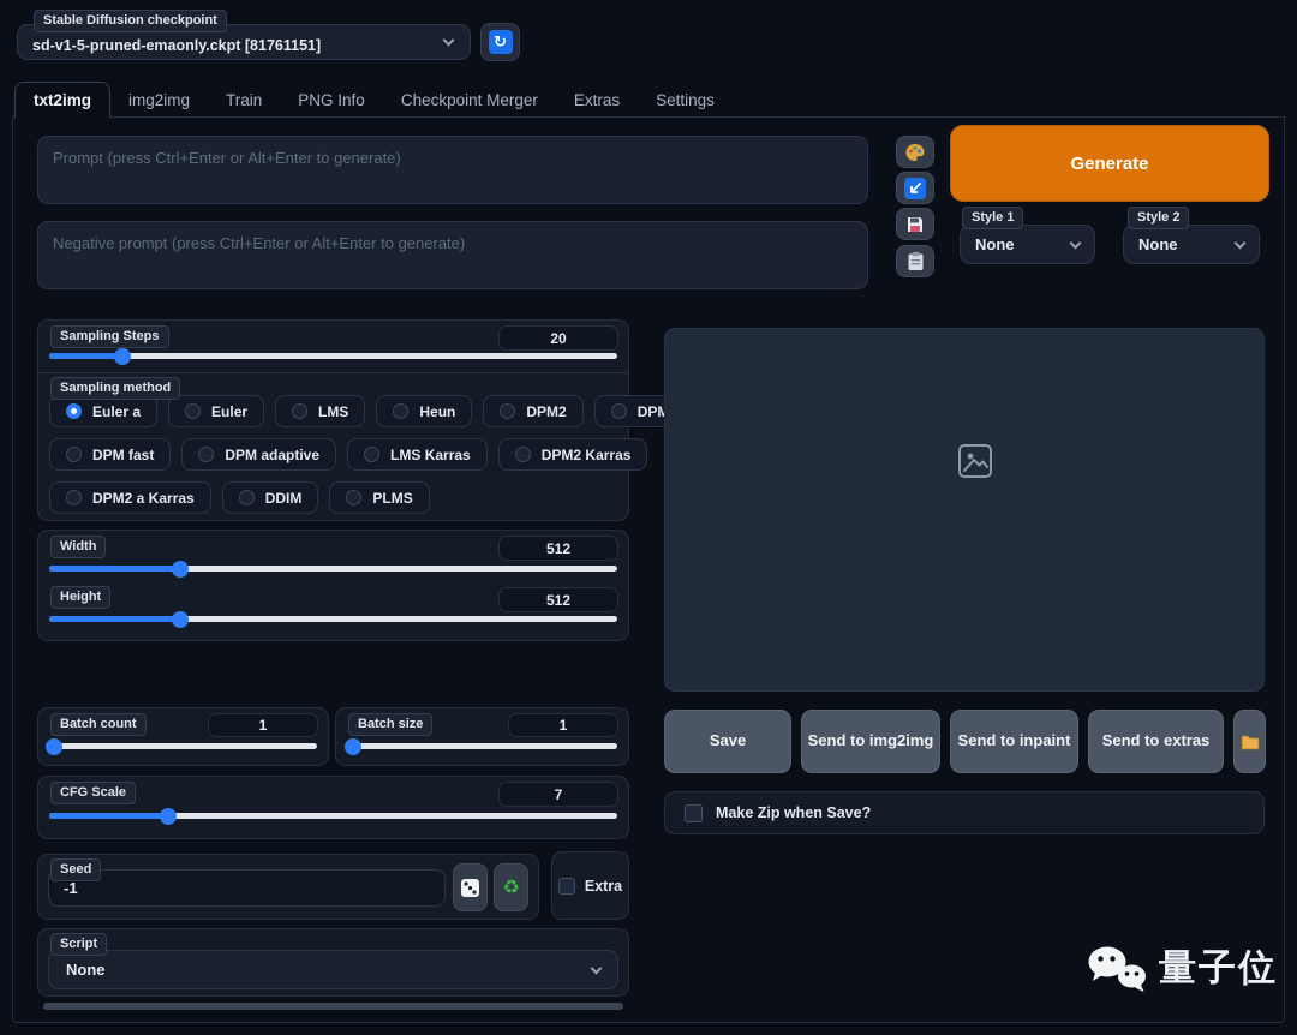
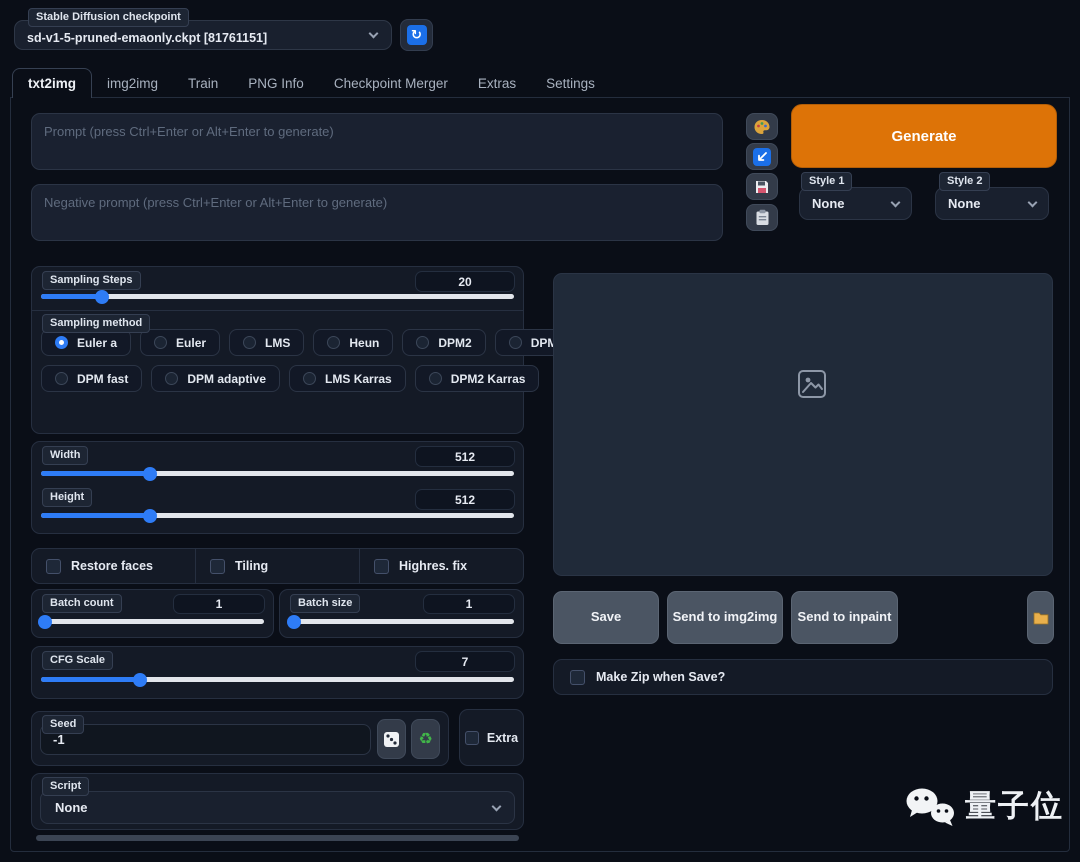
  Stable Diffusion checkpoint
  sd-v1-5-pruned-emaonly.ckpt [81761151]
  ↻
  txt2img
  img2img
  Train
  PNG Info
  Checkpoint Merger
  Extras
  Settings
  Prompt (press Ctrl+Enter or Alt+Enter to generate)
  Negative prompt (press Ctrl+Enter or Alt+Enter to generate)
  Generate
  Style 1
  None
  Style 2
  None
  Sampling Steps
  20
  Sampling method
  Euler a
  Euler
  LMS
  Heun
  DPM2
  DPM fast
  DPM adaptive
  LMS Karras
  DPM2 Karras
- DPM2 a Karras
- DDIM
- PLMS
  Width
  512
  Height
  512
+ Restore faces
+ Tiling
+ Highres. fix
  Batch count
  1
  Batch size
  1
  CFG Scale
  7
  Seed
  -1
  ♻
  Extra
  Script
  None
  Save
  Send to img2img
  Send to inpaint
- Send to extras
  Make Zip when Save?
  量子位
